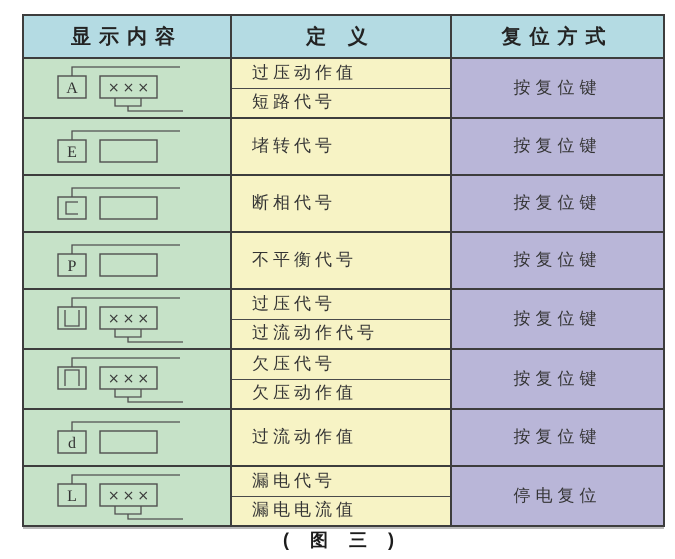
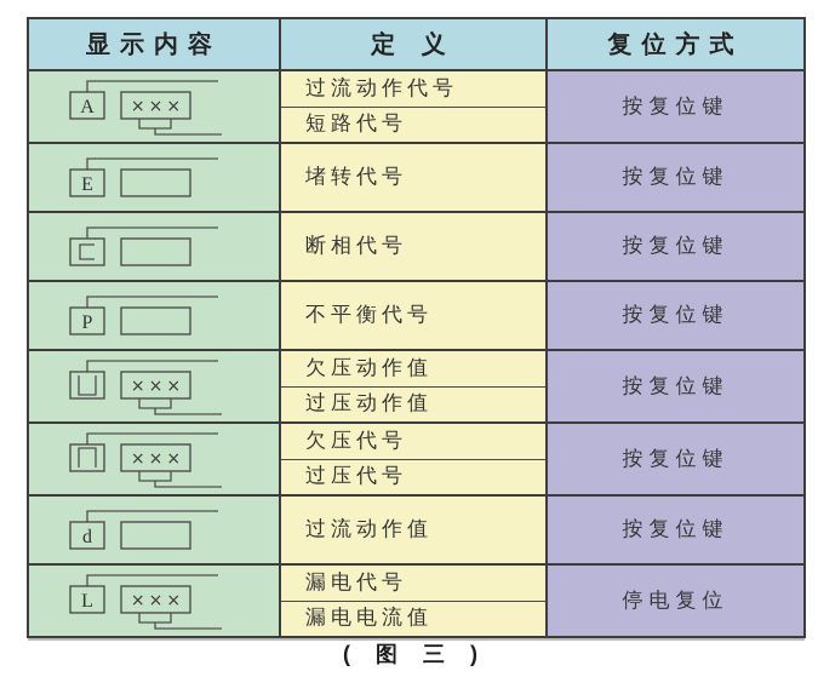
  显示内容	定 义	复位方式
- A ×××	过压动作值	按复位键
+ A ×××	过流动作代号	按复位键
  短路代号
  E	堵转代号	按复位键
  	断相代号	按复位键
  P	不平衡代号	按复位键
- ×××	过压代号	按复位键
+ ×××	欠压动作值	按复位键
- 过流动作代号
+ 过压动作值
  ×××	欠压代号	按复位键
- 欠压动作值
+ 过压代号
  d	过流动作值	按复位键
  L ×××	漏电代号	停电复位
  漏电电流值
  ( 图 三 )
